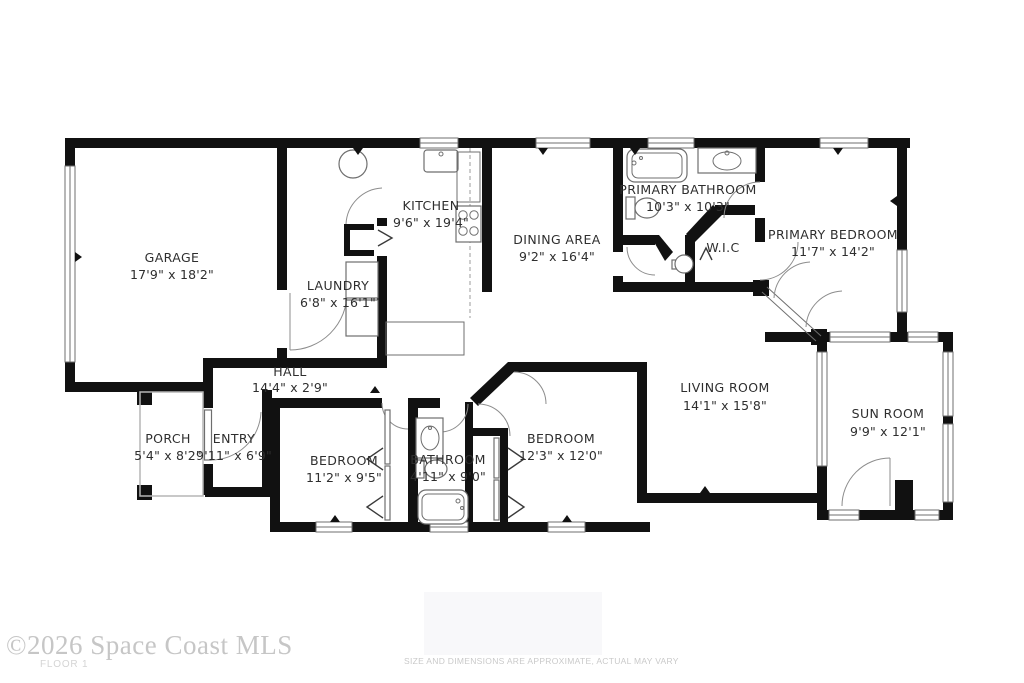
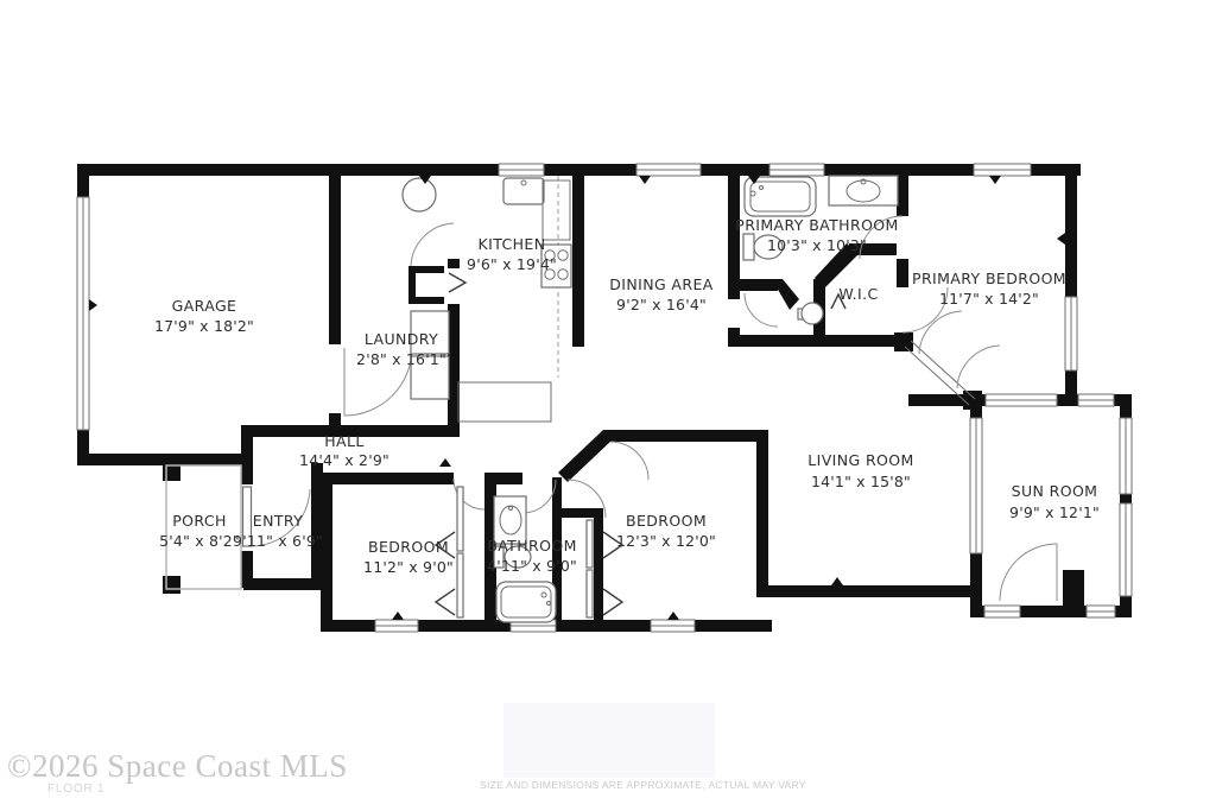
  GARAGE
  17'9" x 18'2"
  LAUNDRY
- 6'8" x 16'1"
+ 2'8" x 16'1"
  KITCHEN
  9'6" x 19'4"
  DINING AREA
  9'2" x 16'4"
  PRIMARY BATHROOM
  10'3" x 10'3"
  W.I.C
  PRIMARY BEDROOM
  11'7" x 14'2"
  HALL
  14'4" x 2'9"
  PORCH
  5'4" x 8'2"
  ENTRY
  9'11" x 6'9"
  BEDROOM
- 11'2" x 9'5"
+ 11'2" x 9'0"
  BATHROOM
  4'11" x 9'0"
  BEDROOM
  12'3" x 12'0"
  LIVING ROOM
  14'1" x 15'8"
  SUN ROOM
  9'9" x 12'1"
  ©2026 Space Coast MLS
  FLOOR 1
  SIZE AND DIMENSIONS ARE APPROXIMATE, ACTUAL MAY VARY
